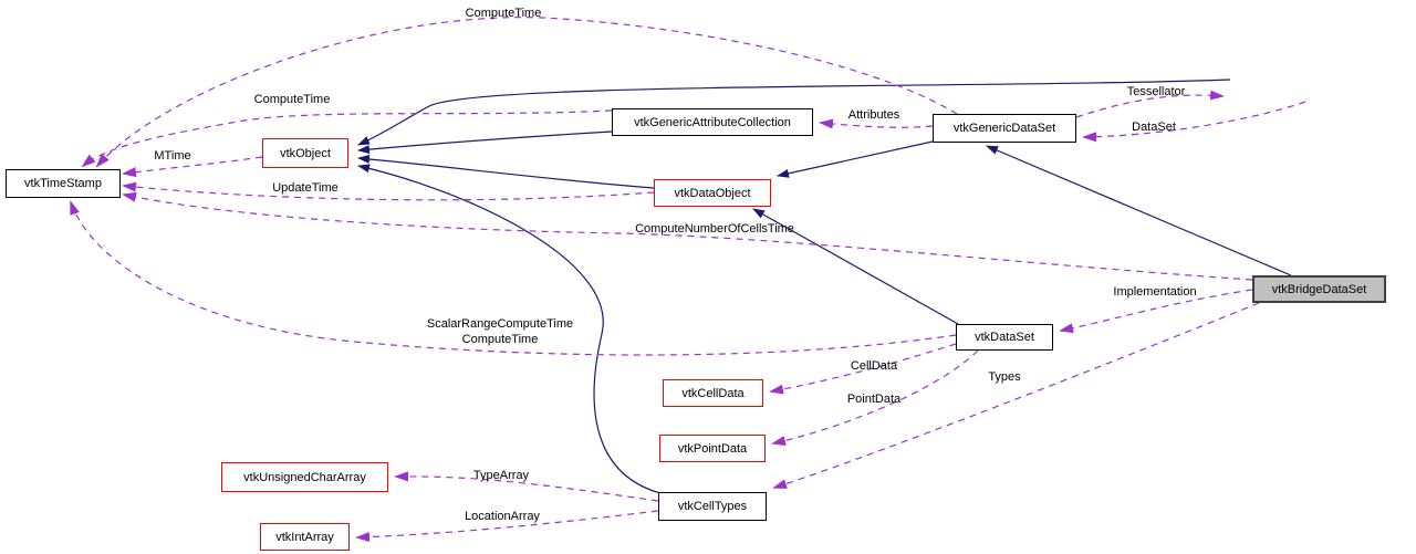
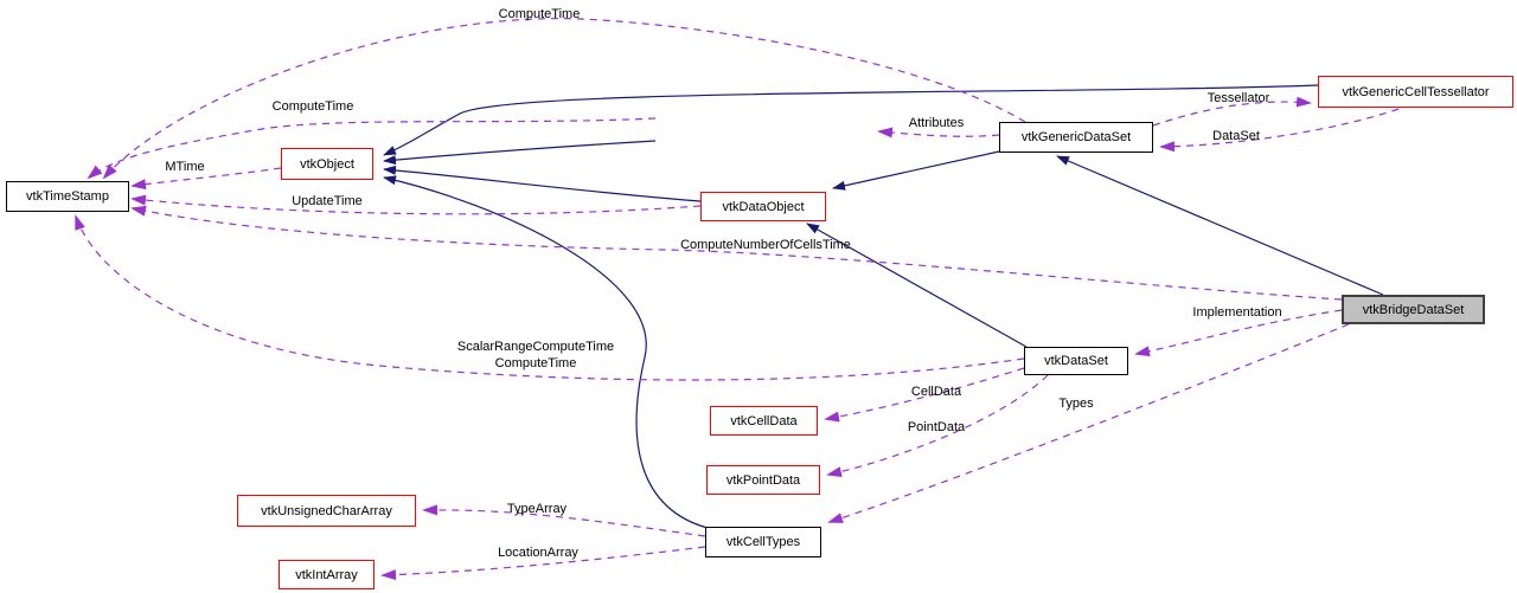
  vtkTimeStamp
  vtkObject
- vtkGenericAttributeCollection
  vtkDataObject
  vtkGenericDataSet
+ vtkGenericCellTessellator
  vtkBridgeDataSet
  vtkDataSet
  vtkCellData
  vtkPointData
  vtkCellTypes
  vtkUnsignedCharArray
  vtkIntArray
  ComputeTime
  ComputeTime
  MTime
  UpdateTime
  Attributes
  Tessellator
  DataSet
  ComputeNumberOfCellsTime
  Implementation
  ScalarRangeComputeTime
  ComputeTime
  CellData
  PointData
  Types
  TypeArray
  LocationArray
